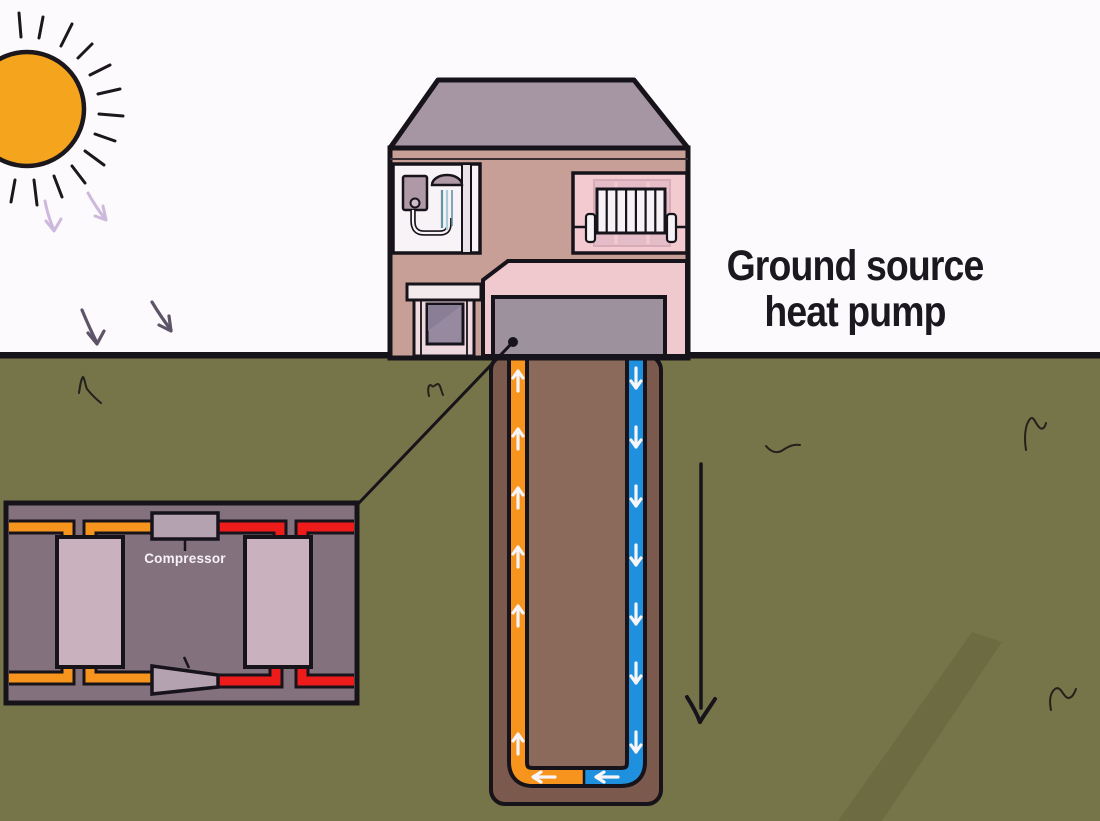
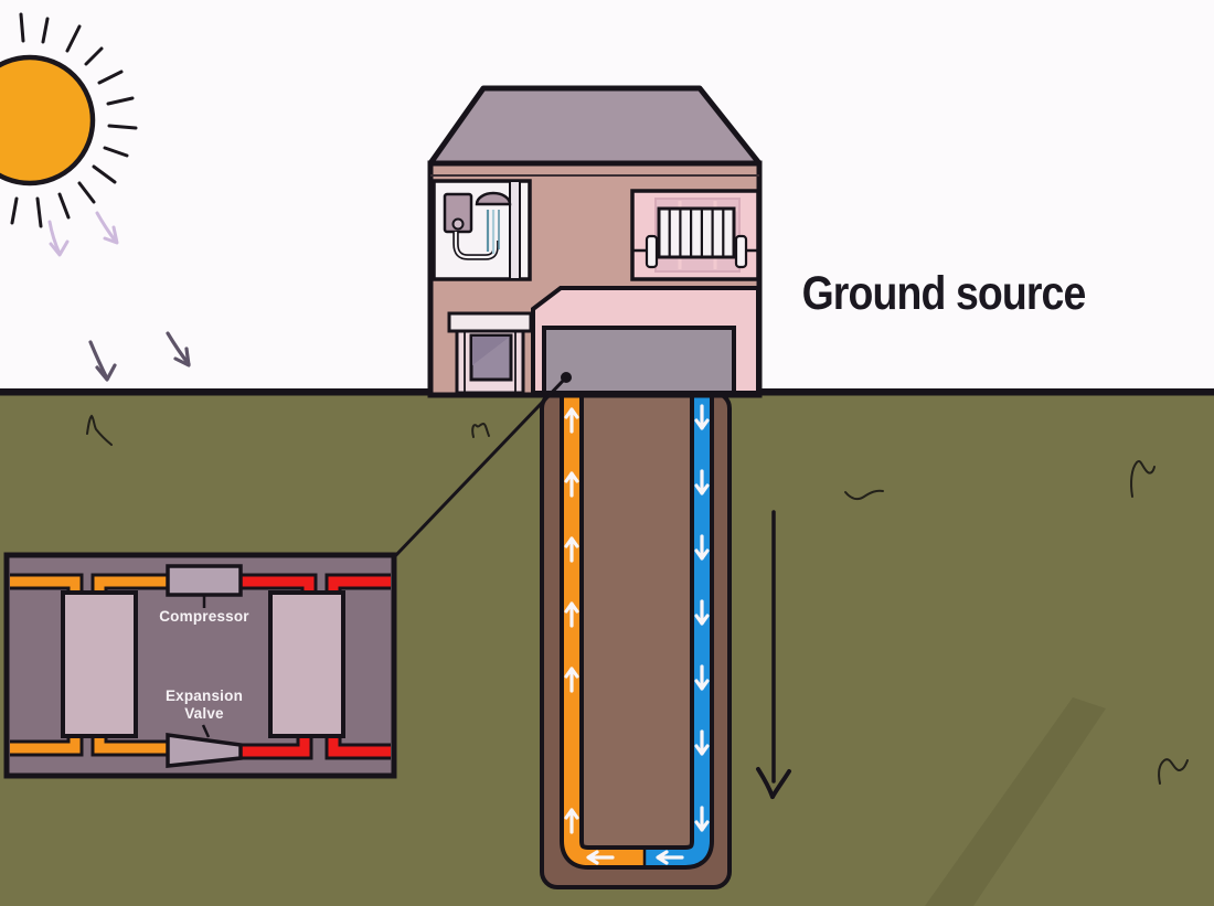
  Ground source
- heat pump
  Compressor
+ Expansion
+ Valve
